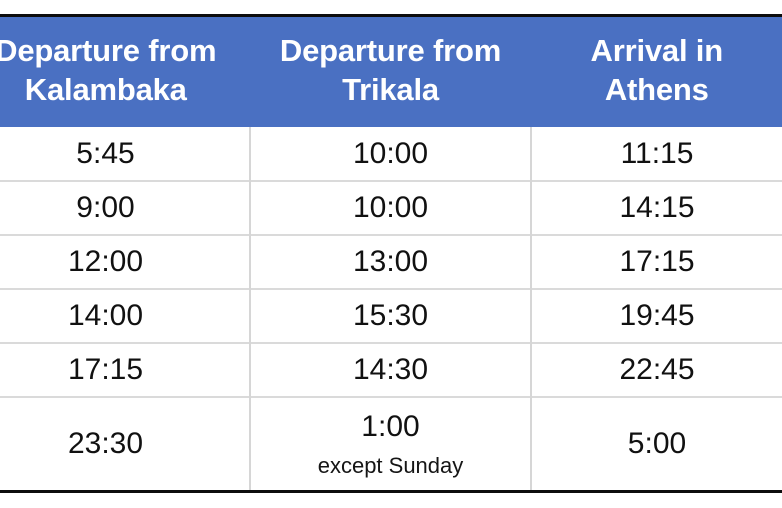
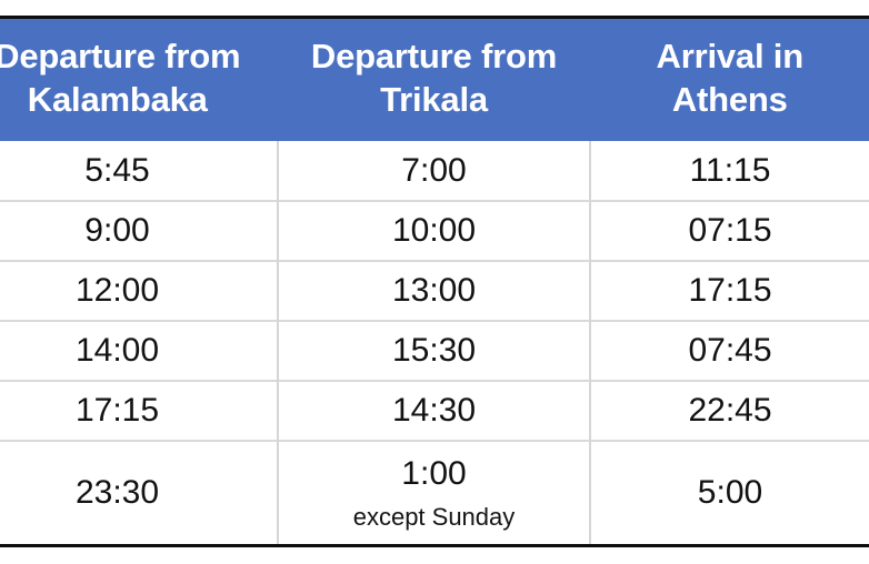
  Departure from Kalambaka	Departure from Trikala	Arrival in Athens
- 5:45	10:00	11:15
+ 5:45	7:00	11:15
- 9:00	10:00	14:15
+ 9:00	10:00	07:15
  12:00	13:00	17:15
- 14:00	15:30	19:45
+ 14:00	15:30	07:45
  17:15	14:30	22:45
  23:30	1:00 except Sunday	5:00
